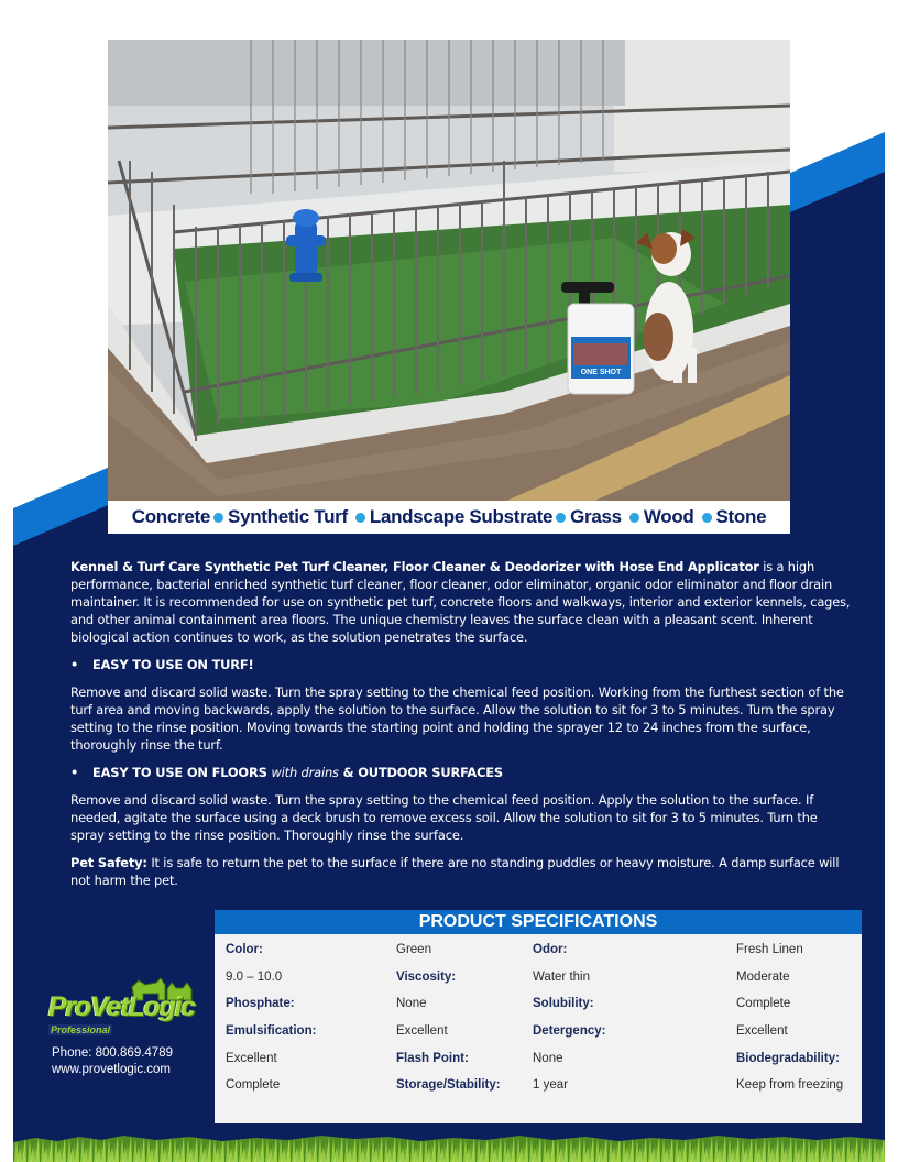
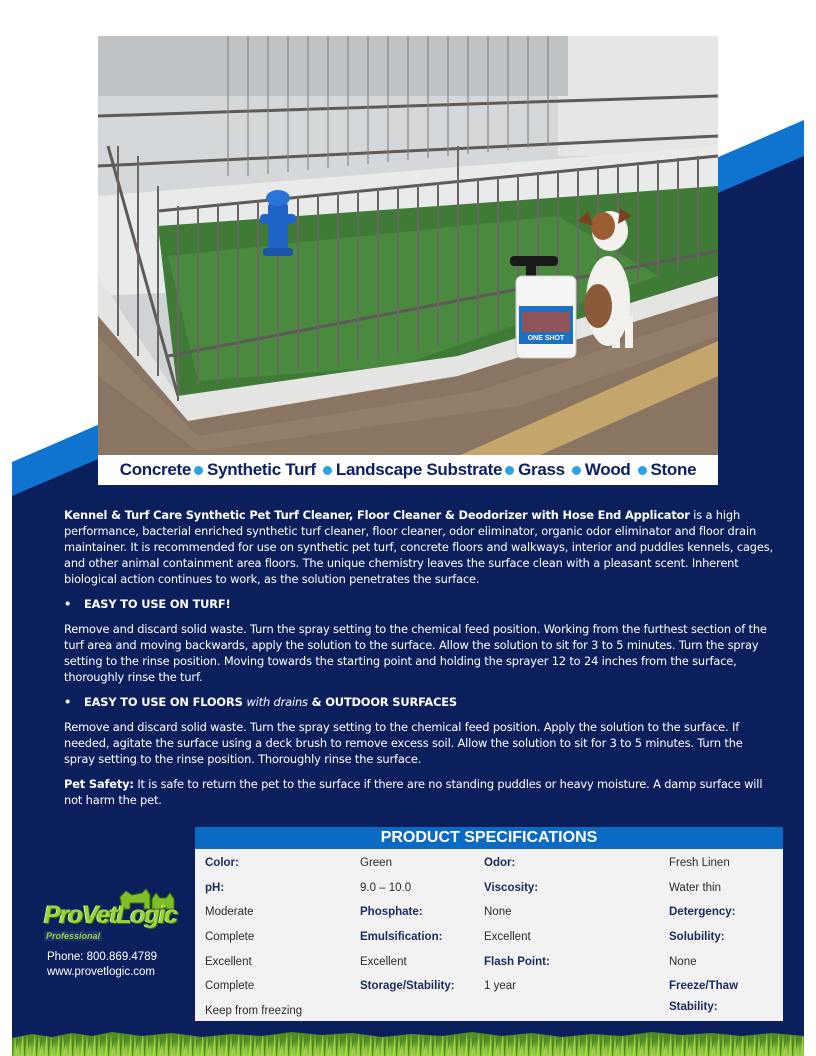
  Concrete
  Synthetic Turf
  Landscape Substrate
  Grass
  Wood
  Stone
- Kennel & Turf Care Synthetic Pet Turf Cleaner, Floor Cleaner & Deodorizer with Hose End Applicator is a high performance, bacterial enriched synthetic turf cleaner, floor cleaner, odor eliminator, organic odor eliminator and floor drain maintainer. It is recommended for use on synthetic pet turf, concrete floors and walkways, interior and exterior kennels, cages, and other animal containment area floors. The unique chemistry leaves the surface clean with a pleasant scent. Inherent biological action continues to work, as the solution penetrates the surface.
+ Kennel & Turf Care Synthetic Pet Turf Cleaner, Floor Cleaner & Deodorizer with Hose End Applicator is a high performance, bacterial enriched synthetic turf cleaner, floor cleaner, odor eliminator, organic odor eliminator and floor drain maintainer. It is recommended for use on synthetic pet turf, concrete floors and walkways, interior and puddles kennels, cages, and other animal containment area floors. The unique chemistry leaves the surface clean with a pleasant scent. Inherent biological action continues to work, as the solution penetrates the surface.
  •
  EASY TO USE ON TURF!
  Remove and discard solid waste. Turn the spray setting to the chemical feed position. Working from the furthest section of the turf area and moving backwards, apply the solution to the surface. Allow the solution to sit for 3 to 5 minutes. Turn the spray setting to the rinse position. Moving towards the starting point and holding the sprayer 12 to 24 inches from the surface, thoroughly rinse the turf.
  •
  EASY TO USE ON FLOORS with drains & OUTDOOR SURFACES
  Remove and discard solid waste. Turn the spray setting to the chemical feed position. Apply the solution to the surface. If needed, agitate the surface using a deck brush to remove excess soil. Allow the solution to sit for 3 to 5 minutes. Turn the spray setting to the rinse position. Thoroughly rinse the surface.
  Pet Safety: It is safe to return the pet to the surface if there are no standing puddles or heavy moisture. A damp surface will not harm the pet.
  ProVetLogic
  Professional
  Phone: 800.869.4789
  www.provetlogic.com
  PRODUCT SPECIFICATIONS
  Color:
  Green
  Odor:
  Fresh Linen
+ pH:
  9.0 – 10.0
  Viscosity:
  Water thin
  Moderate
  Phosphate:
  None
- Solubility:
+ Detergency:
  Complete
  Emulsification:
  Excellent
- Detergency:
+ Solubility:
  Excellent
  Excellent
  Flash Point:
  None
- Biodegradability:
  Complete
  Storage/Stability:
  1 year
+ Freeze/Thaw Stability:
  Keep from freezing
